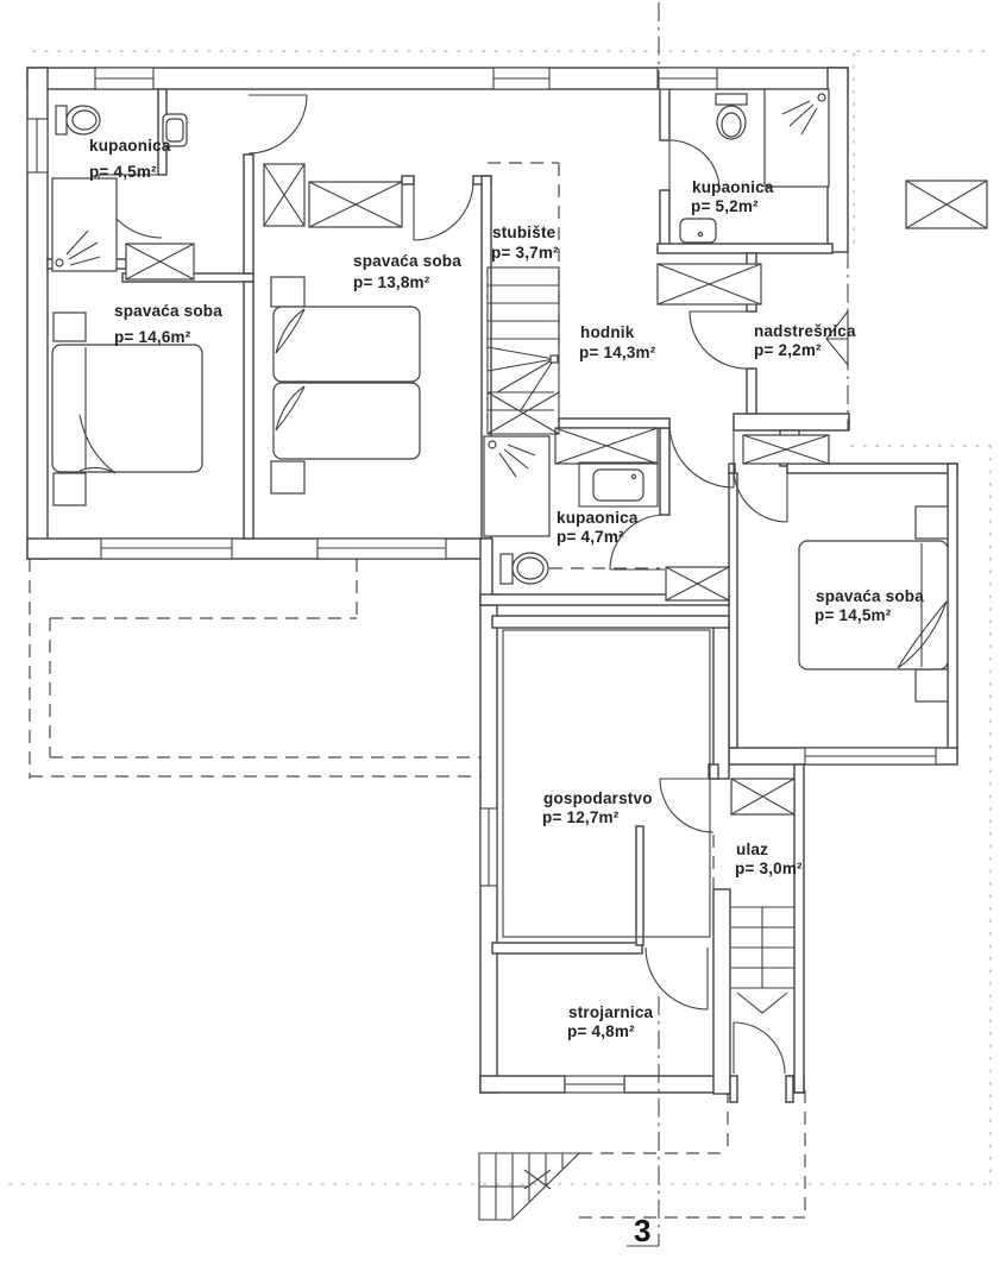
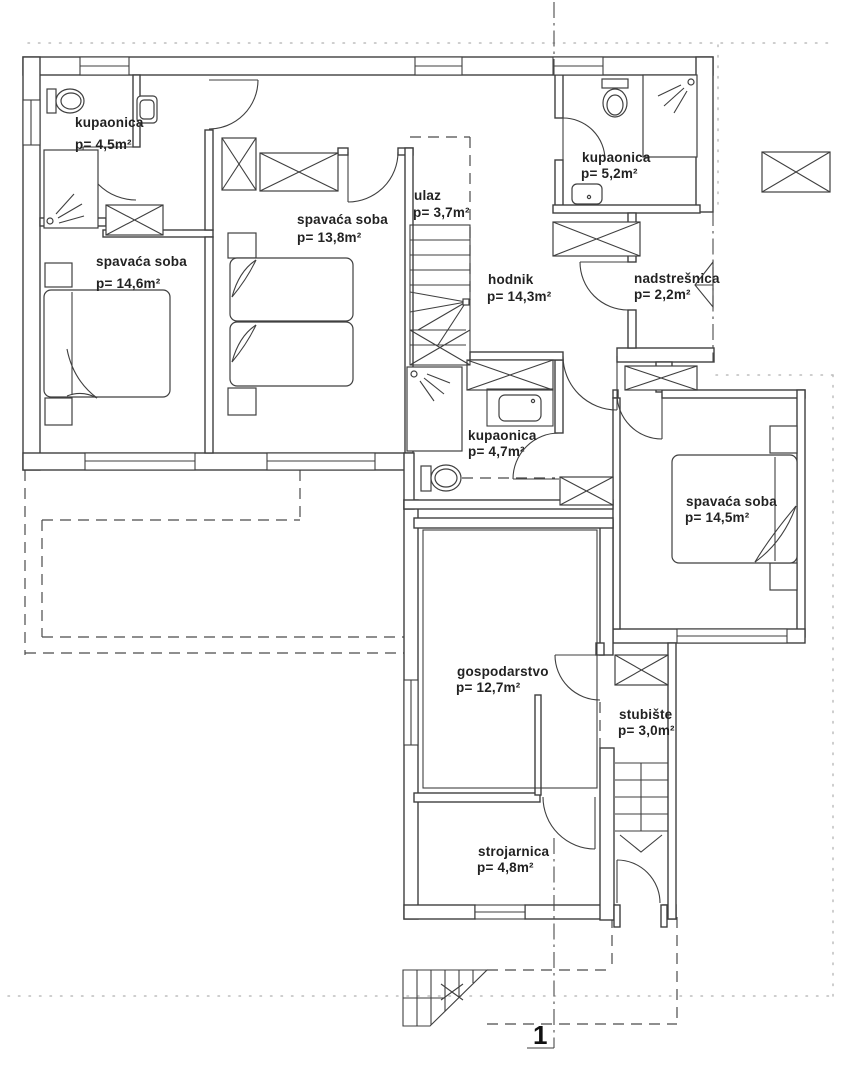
- 3
+ 1
  kupaonica
  p= 4,5m²
  spavaća soba
  p= 14,6m²
  spavaća soba
  p= 13,8m²
- stubište
+ ulaz
  p= 3,7m²
  hodnik
  p= 14,3m²
  kupaonica
  p= 5,2m²
  nadstrešnica
  p= 2,2m²
  kupaonica
  p= 4,7m²
  spavaća soba
  p= 14,5m²
  gospodarstvo
  p= 12,7m²
- ulaz
+ stubište
  p= 3,0m²
  strojarnica
  p= 4,8m²
